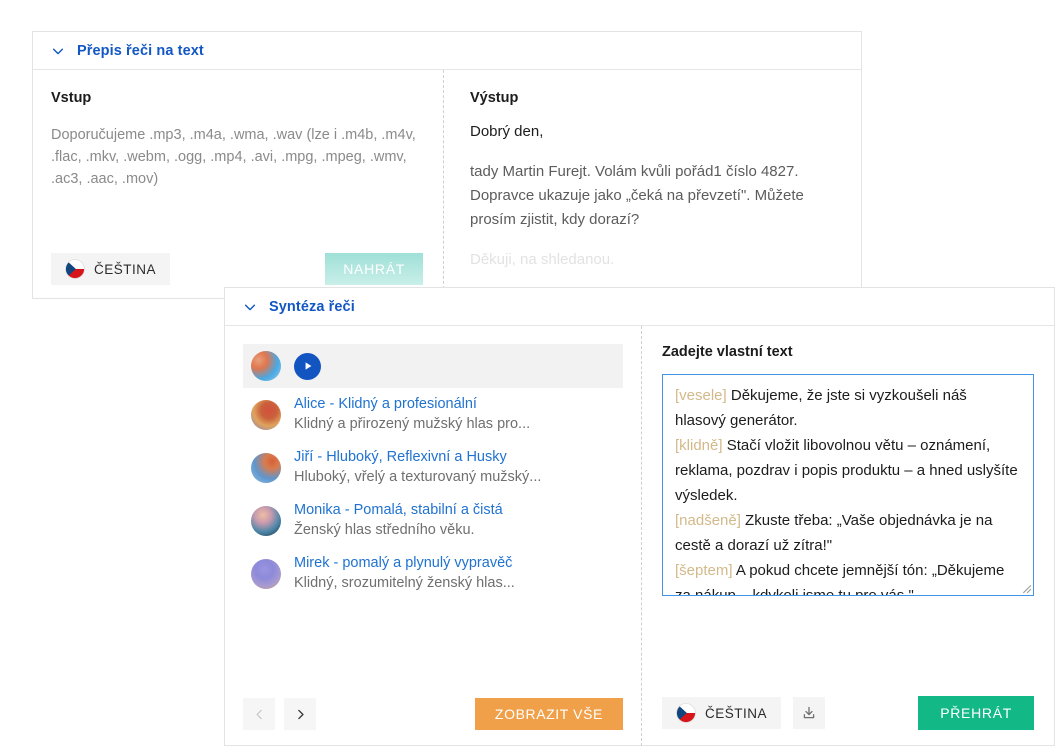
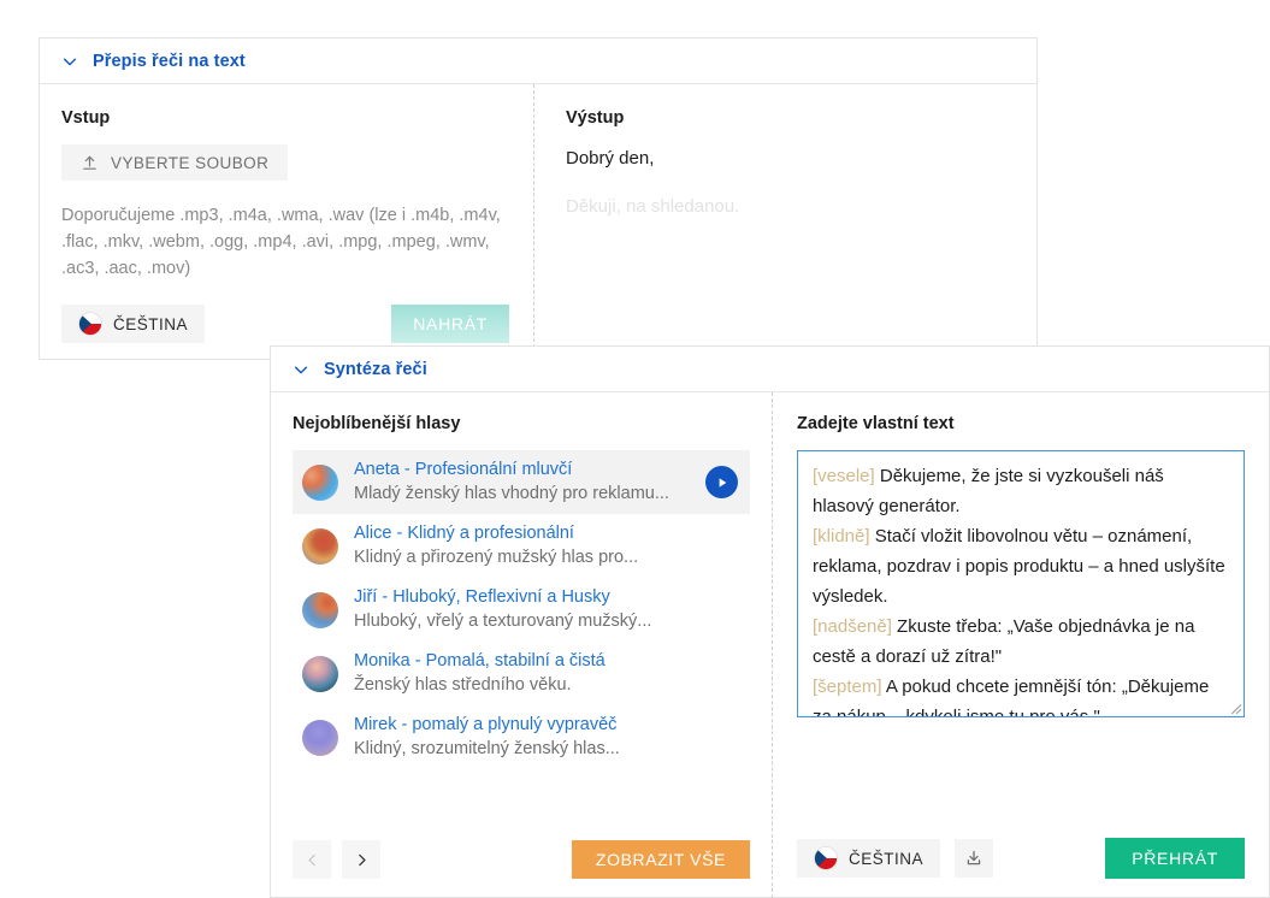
  Přepis řeči na text
  Vstup
+ VYBERTE SOUBOR
  Doporučujeme .mp3, .m4a, .wma, .wav (lze i .m4b, .m4v, .flac, .mkv, .webm, .ogg, .mp4, .avi, .mpg, .mpeg, .wmv, .ac3, .aac, .mov)
  ČEŠTINA
  NAHRÁT
  Výstup
  Dobrý den,
- tady Martin Furejt. Volám kvůli pořád1 číslo 4827. Dopravce ukazuje jako „čeká na převzetí". Můžete prosím zjistit, kdy dorazí?
  Děkuji, na shledanou.
  Syntéza řeči
+ Nejoblíbenější hlasy
+ Aneta - Profesionální mluvčí Mladý ženský hlas vhodný pro reklamu...
  Alice - Klidný a profesionální Klidný a přirozený mužský hlas pro...
  Jiří - Hluboký, Reflexivní a Husky Hluboký, vřelý a texturovaný mužský...
  Monika - Pomalá, stabilní a čistá Ženský hlas středního věku.
  Mirek - pomalý a plynulý vypravěč Klidný, srozumitelný ženský hlas...
  ZOBRAZIT VŠE
  Zadejte vlastní text
  [vesele] Děkujeme, že jste si vyzkoušeli náš hlasový generátor.
  [klidně] Stačí vložit libovolnou větu – oznámení, reklama, pozdrav i popis produktu – a hned uslyšíte výsledek.
  [nadšeně] Zkuste třeba: „Vaše objednávka je na cestě a dorazí už zítra!"
  ČEŠTINA
  PŘEHRÁT
